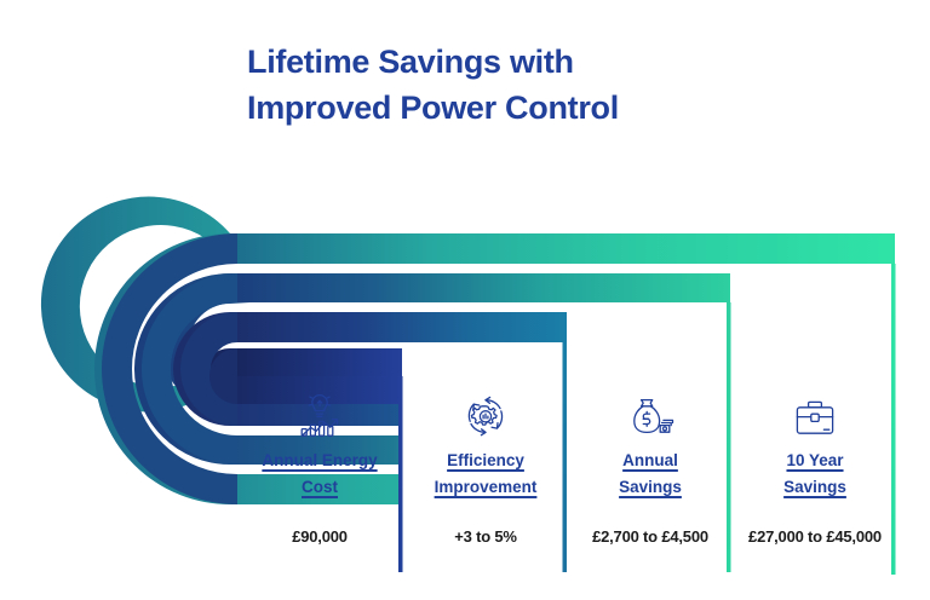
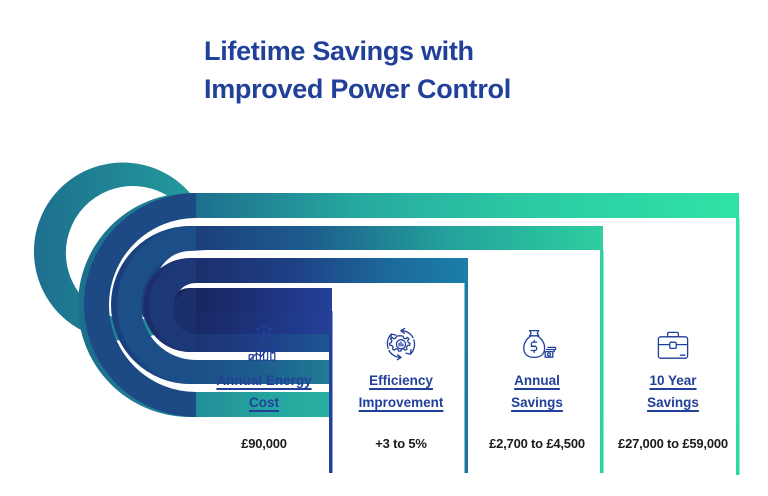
  Lifetime Savings with
  Improved Power Control
  Annual Energy
  Cost
  £90,000
  Efficiency
  Improvement
  +3 to 5%
  Annual
  Savings
  £2,700 to £4,500
  10 Year
  Savings
- £27,000 to £45,000
+ £27,000 to £59,000
